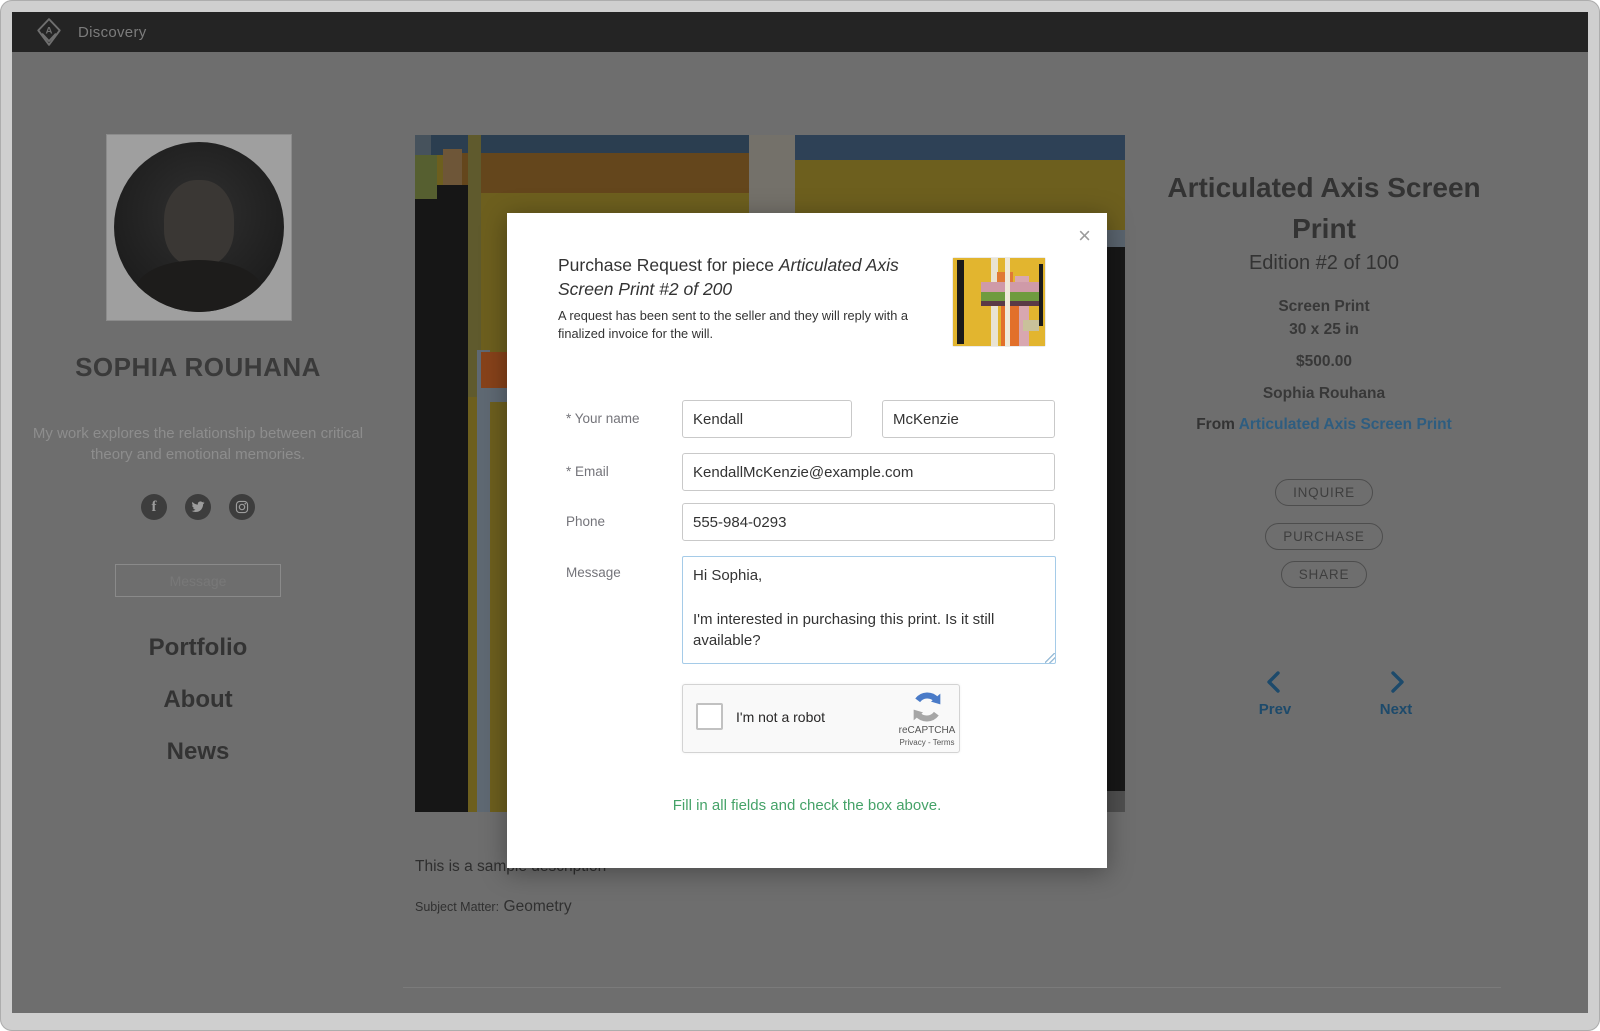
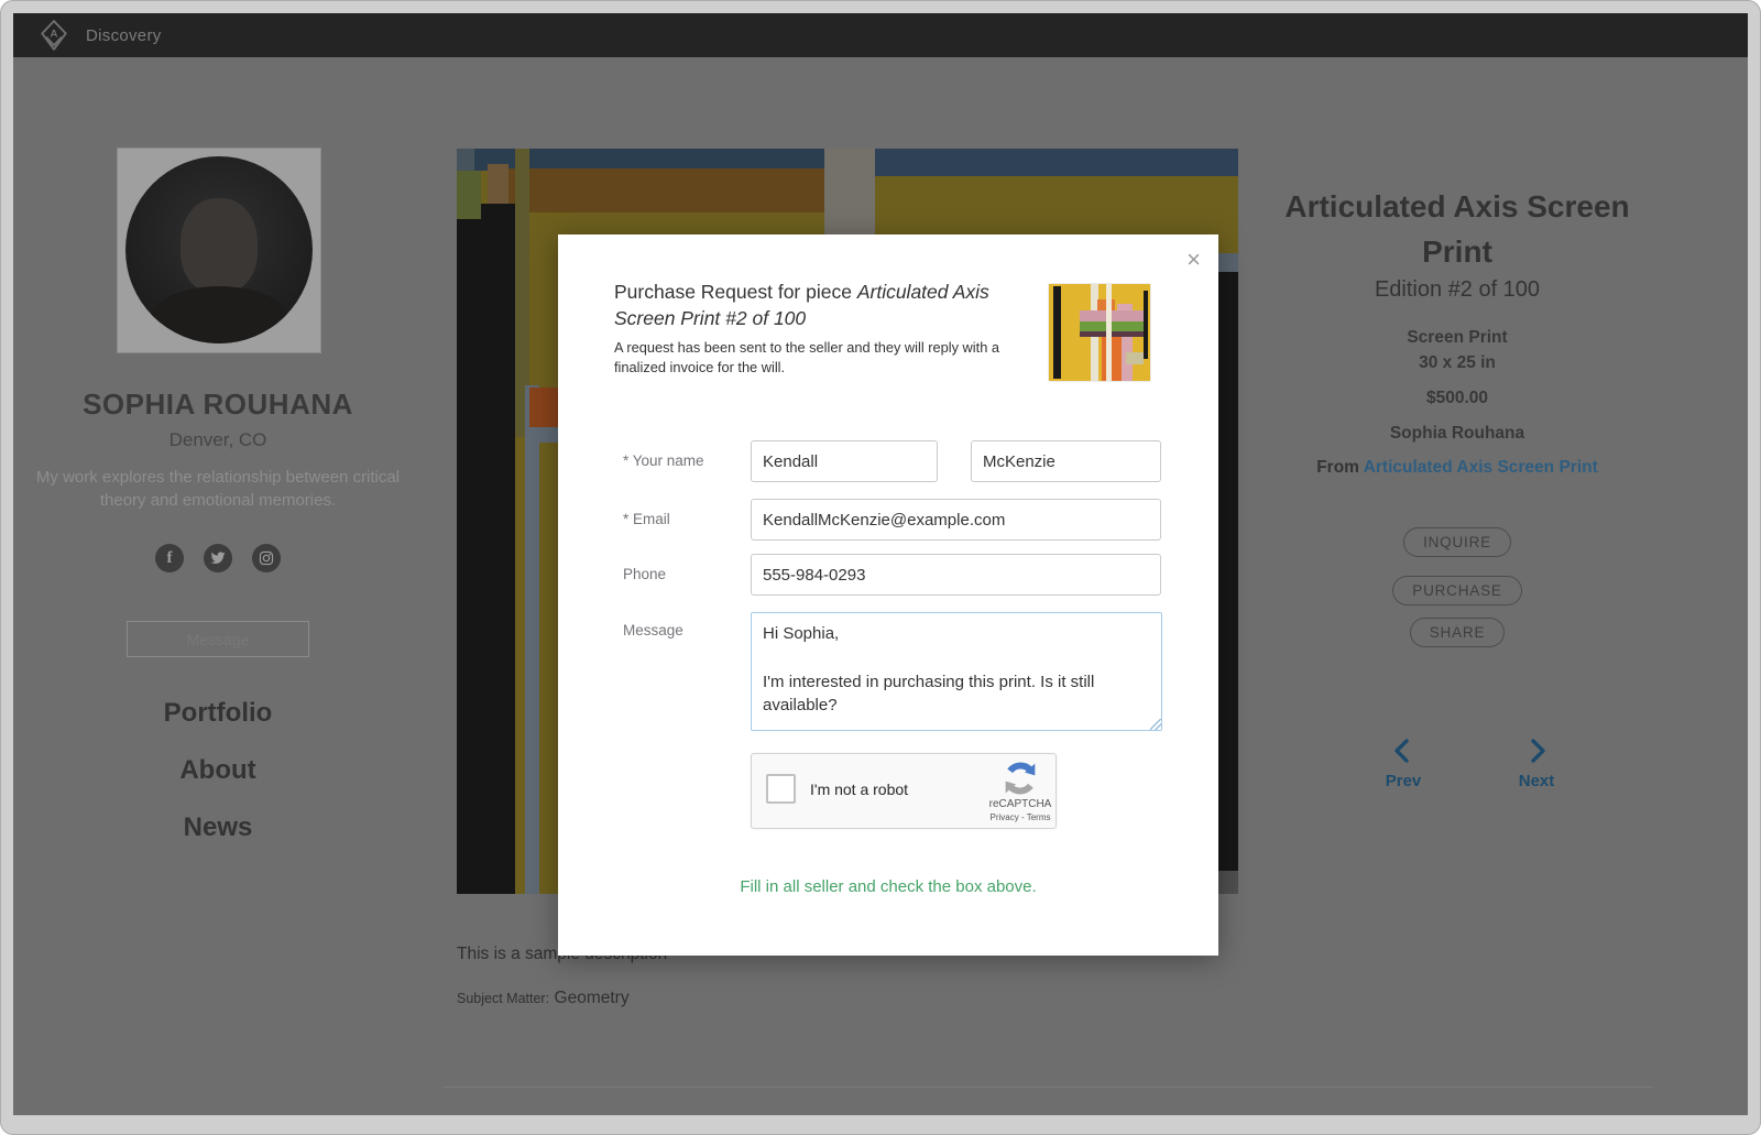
  A
  Discovery
  SOPHIA ROUHANA
+ Denver, CO
  My work explores the relationship between critical theory and emotional memories.
  f
  Portfolio
  About
  News
  Subject Matter: Geometry
  Articulated Axis Screen Print
  Edition #2 of 100
  Screen Print
  30 x 25 in
  $500.00
  Sophia Rouhana
  From Articulated Axis Screen Print
  INQUIRE
  PURCHASE
  SHARE
  Prev
  Next
  ×
- Purchase Request for piece Articulated Axis Screen Print #2 of 200
+ Purchase Request for piece Articulated Axis Screen Print #2 of 100
  A request has been sent to the seller and they will reply with a finalized invoice for the will.
  * Your name
  Kendall
  McKenzie
  * Email
  KendallMcKenzie@example.com
  Phone
  555-984-0293
  Message
  Hi Sophia,
  I'm not a robot
  reCAPTCHA
  Privacy - Terms
- Fill in all fields and check the box above.
+ Fill in all seller and check the box above.
